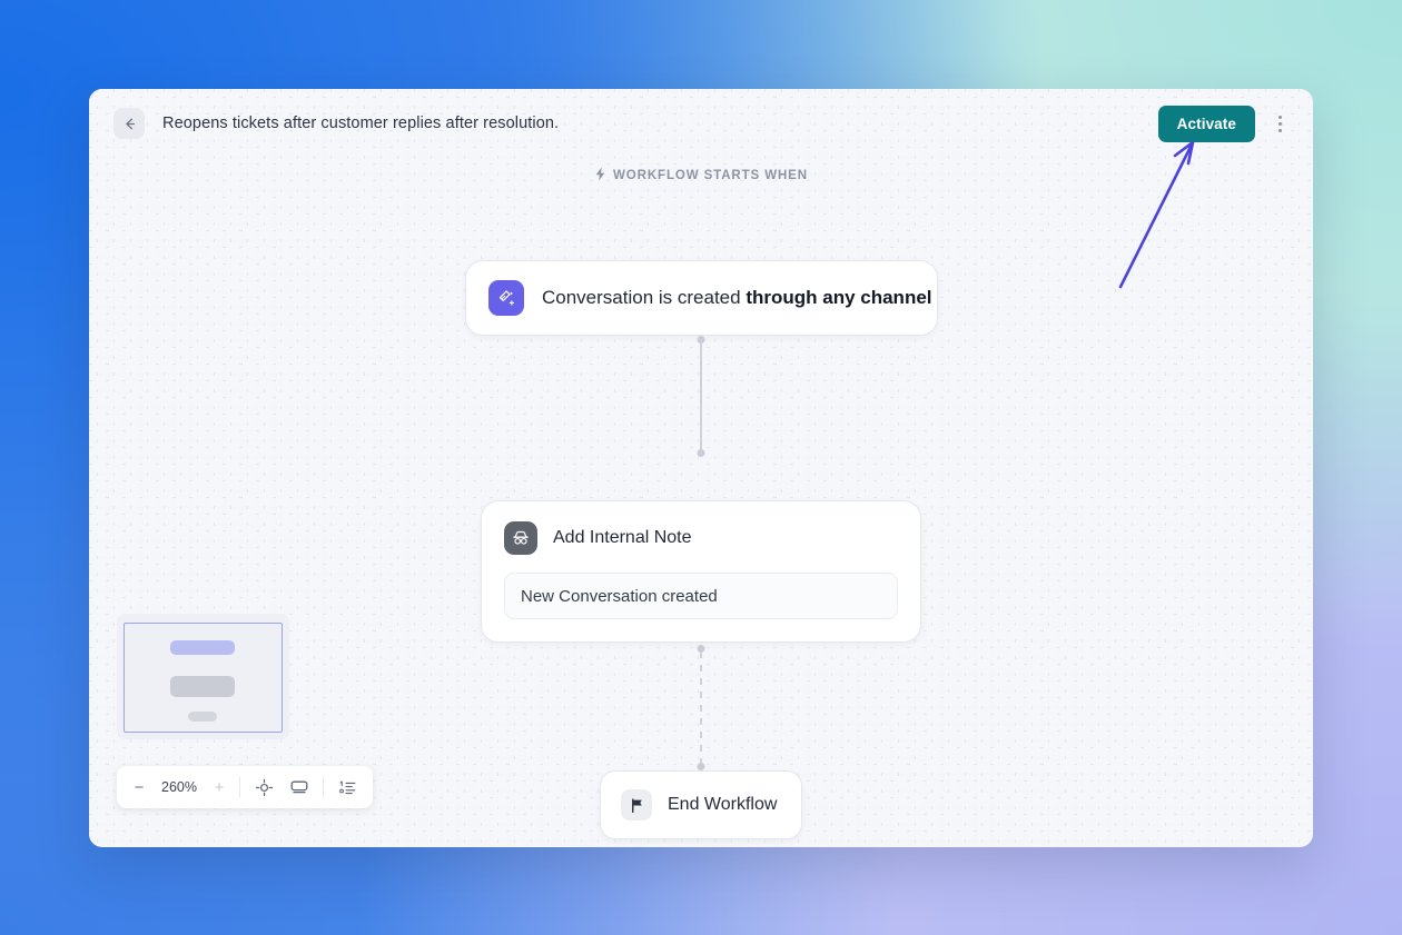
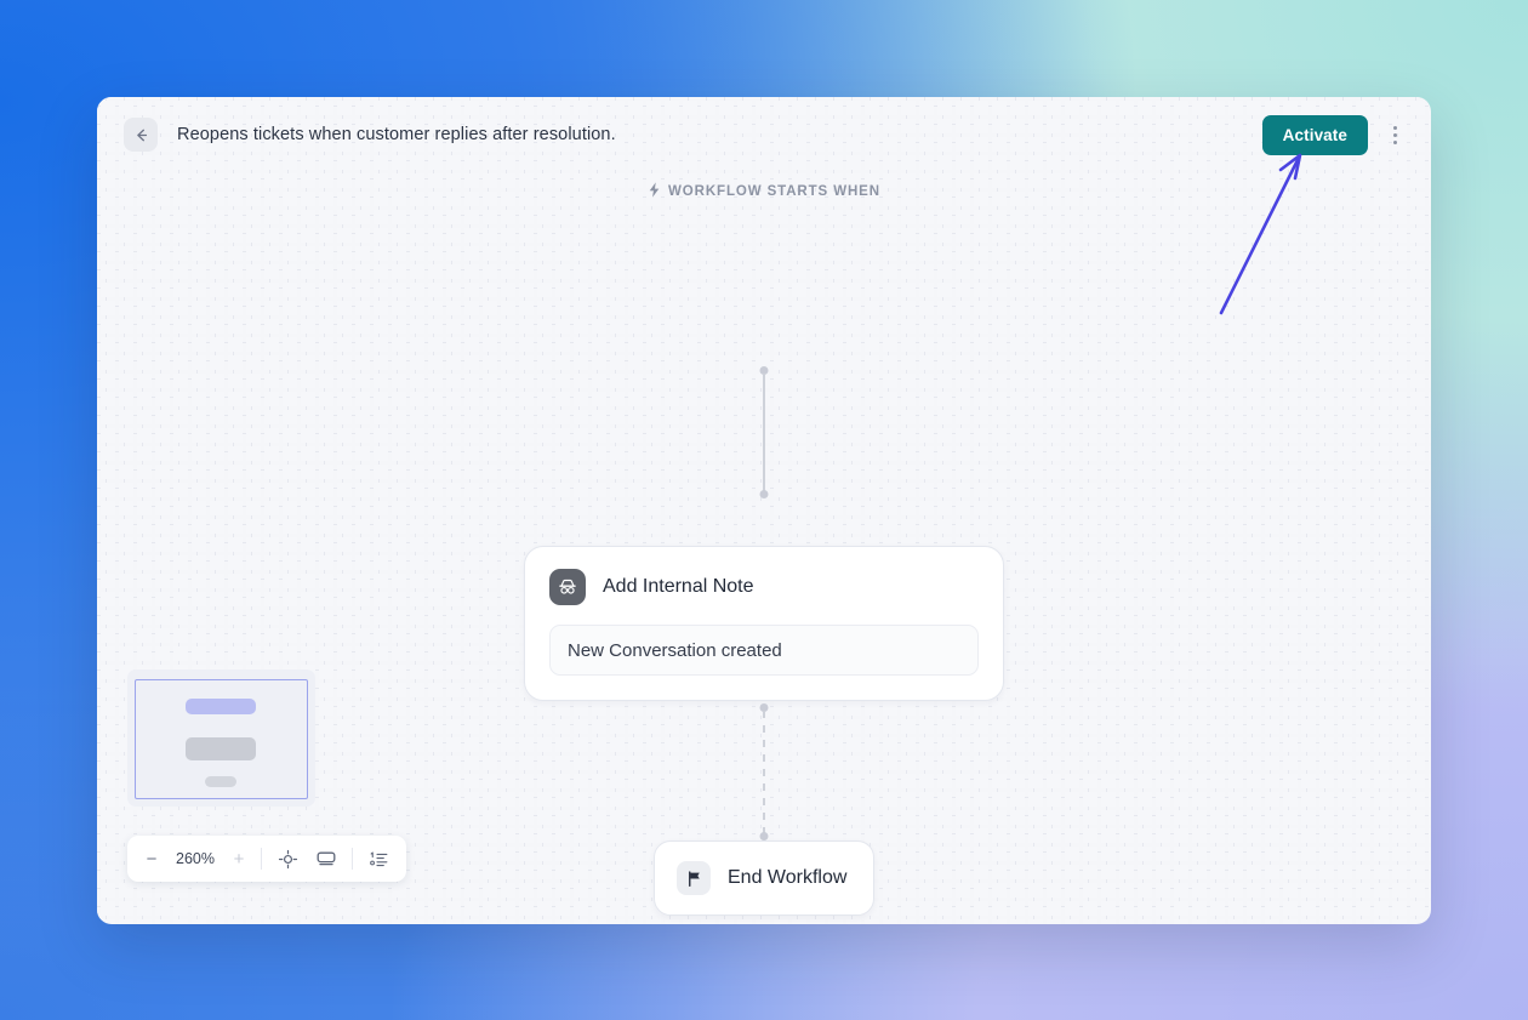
- Reopens tickets after customer replies after resolution.
+ Reopens tickets when customer replies after resolution.
  Activate
  WORKFLOW STARTS WHEN
- Conversation is created through any channel
  Add Internal Note
  New Conversation created
  End Workflow
  −
  260%
  +
